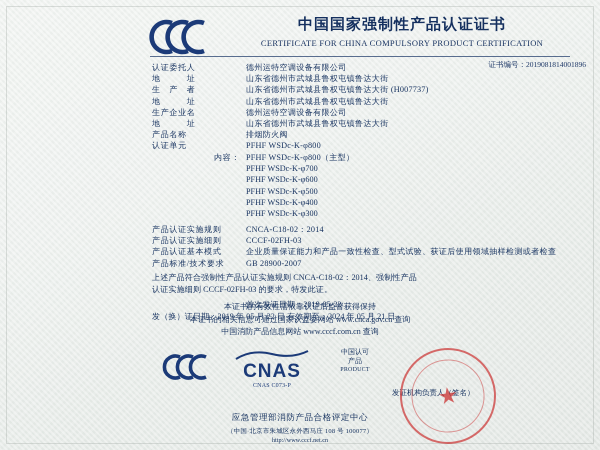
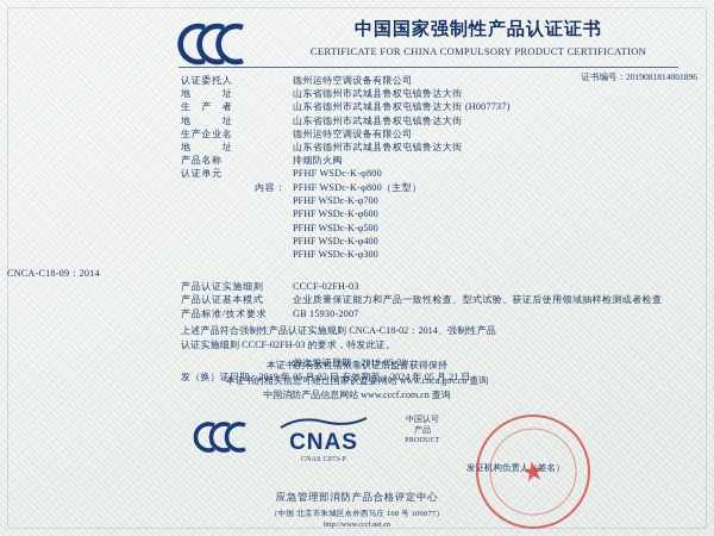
  中国国家强制性产品认证证书
  CERTIFICATE FOR CHINA COMPULSORY PRODUCT CERTIFICATION
  证书编号：2019081814001896
  认证委托人
  德州运特空调设备有限公司
  地 址
  山东省德州市武城县鲁权屯镇鲁达大街
  生 产 者
  山东省德州市武城县鲁权屯镇鲁达大街 (H007737)
  地 址
  山东省德州市武城县鲁权屯镇鲁达大街
  生产企业名
  德州运特空调设备有限公司
  地 址
  山东省德州市武城县鲁权屯镇鲁达大街
  产品名称
  排烟防火阀
  认证单元
  PFHF WSDc-K-φ800
  内容：
  PFHF WSDc-K-φ800（主型）
  PFHF WSDc-K-φ700
  PFHF WSDc-K-φ600
  PFHF WSDc-K-φ500
  PFHF WSDc-K-φ400
  PFHF WSDc-K-φ300
- 产品认证实施规则
- CNCA-C18-02：2014
+ CNCA-C18-09：2014
  产品认证实施细则
  CCCF-02FH-03
  产品认证基本模式
  企业质量保证能力和产品一致性检查、型式试验、获证后使用领域抽样检测或者检查
  产品标准/技术要求
- GB 28900-2007
+ GB 15930-2007
  上述产品符合强制性产品认证实施规则 CNCA-C18-02：2014、强制性产品
  认证实施细则 CCCF-02FH-03 的要求，特发此证。
  首次发证日期：2019-05-22
  发（换）证日期：2019 年 05 月 22 日 有效期至：2024 年 05 月 21 日
  本证书的有效性需依靠认证后监督获得保持
  本证书的相关信息可通过国家认监委网站 www.cnca.gov.cn 查询
  中国消防产品信息网站 www.cccf.com.cn 查询
  CNAS
  中国认可
  产品
  发证机构负责人（签名）
  应急管理部消防产品合格评定中心
